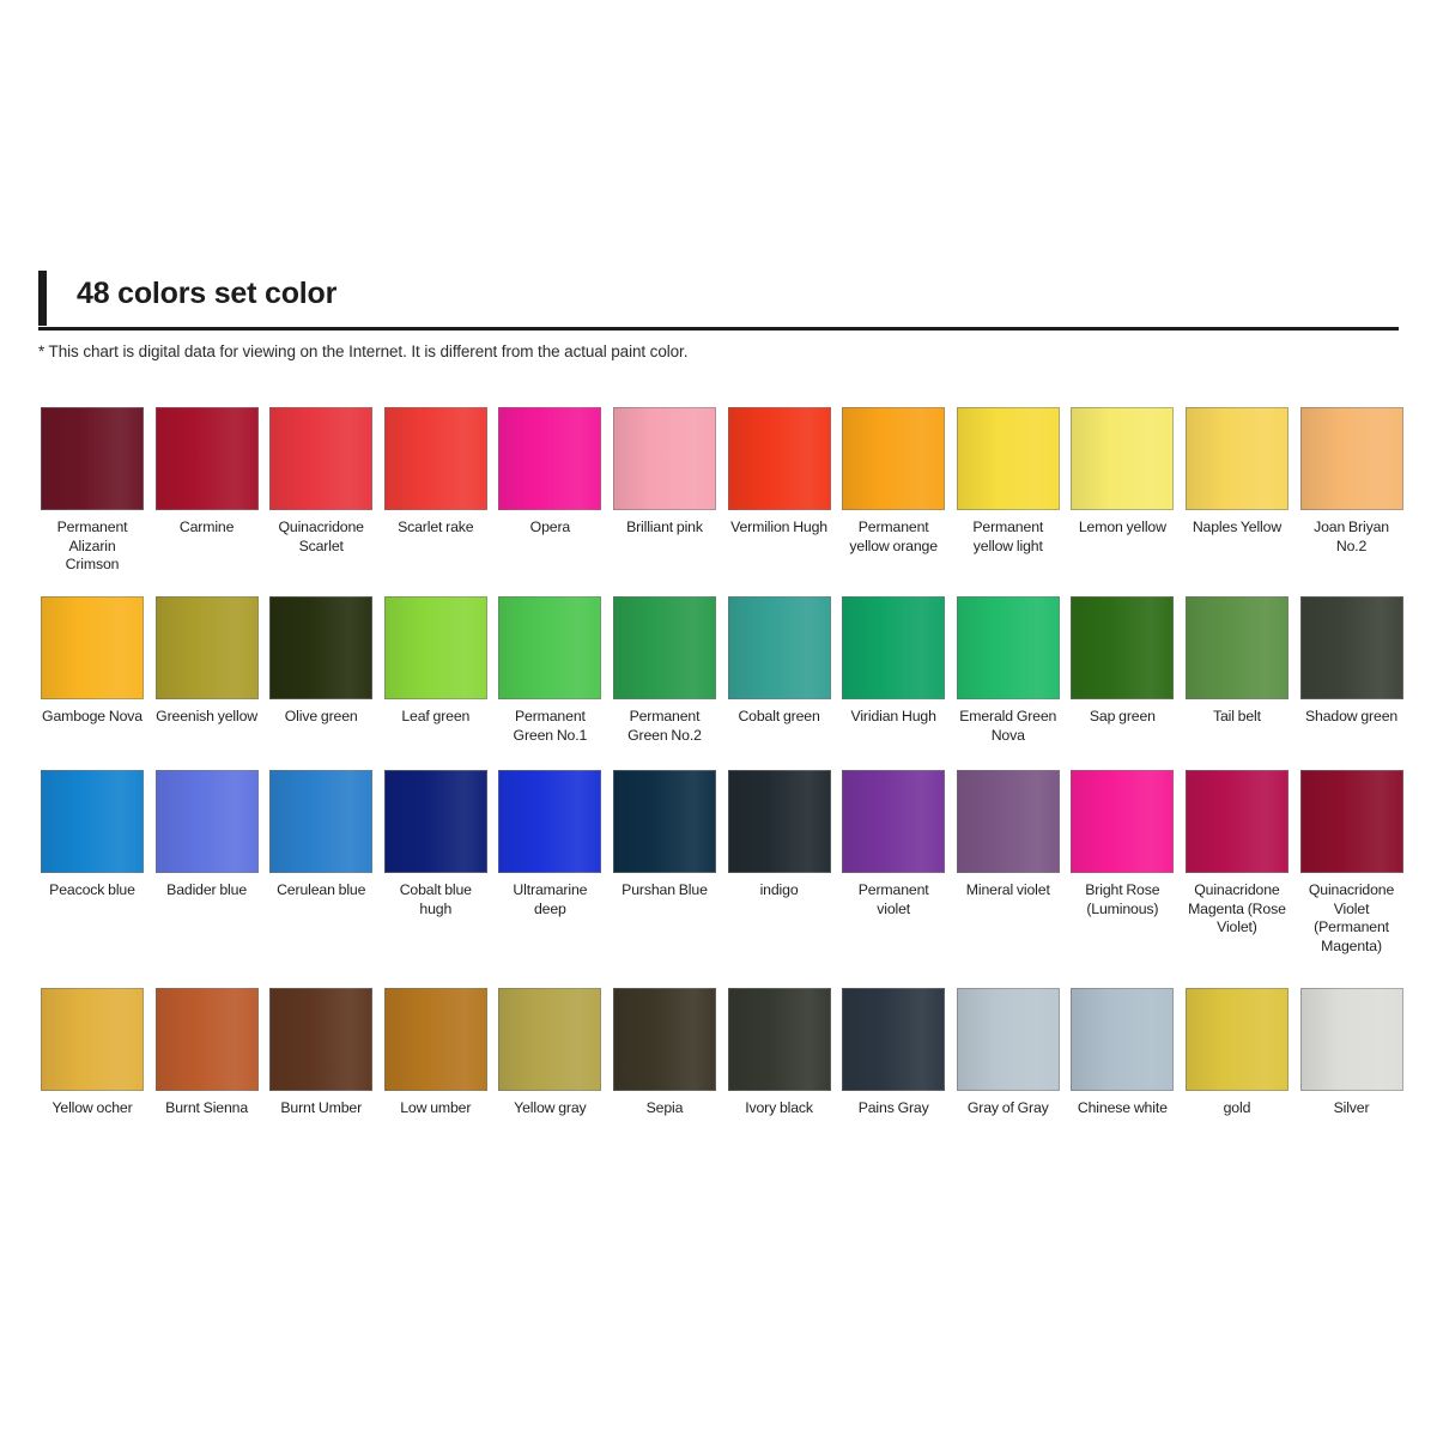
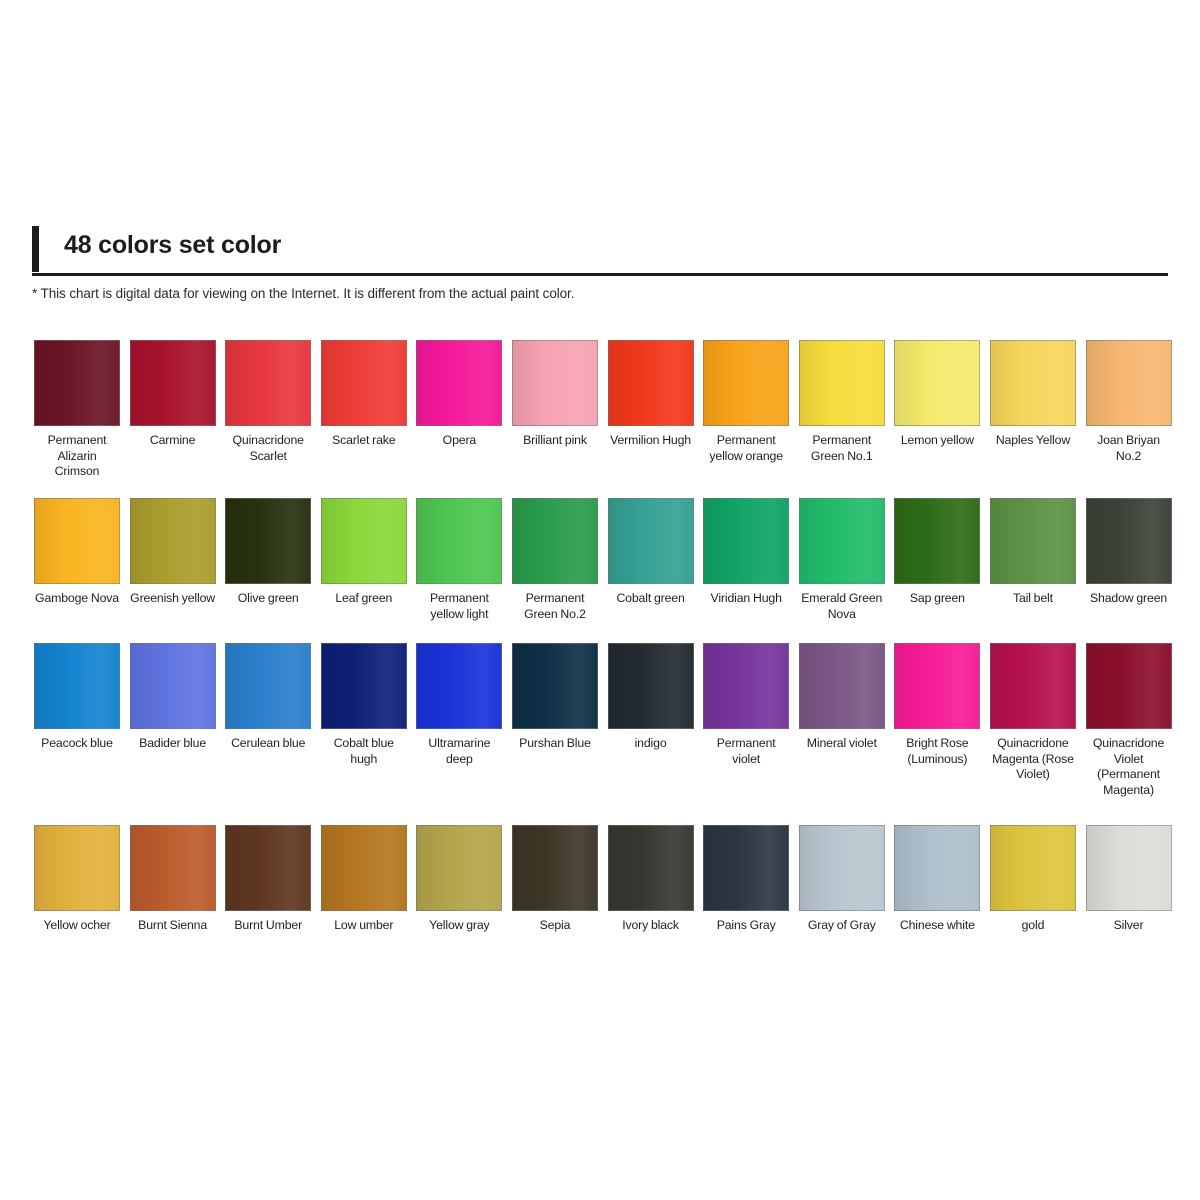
  48 colors set color
  * This chart is digital data for viewing on the Internet. It is different from the actual paint color.
  Permanent Alizarin Crimson
  Carmine
  Quinacridone Scarlet
  Scarlet rake
  Opera
  Brilliant pink
  Vermilion Hugh
  Permanent yellow orange
- Permanent yellow light
+ Permanent Green No.1
  Lemon yellow
  Naples Yellow
  Joan Briyan No.2
  Gamboge Nova
  Greenish yellow
  Olive green
  Leaf green
- Permanent Green No.1
+ Permanent yellow light
  Permanent Green No.2
  Cobalt green
  Viridian Hugh
  Emerald Green Nova
  Sap green
  Tail belt
  Shadow green
  Peacock blue
  Badider blue
  Cerulean blue
  Cobalt blue hugh
  Ultramarine deep
  Purshan Blue
  indigo
  Permanent violet
  Mineral violet
  Bright Rose (Luminous)
  Quinacridone Magenta (Rose Violet)
  Quinacridone Violet (Permanent Magenta)
  Yellow ocher
  Burnt Sienna
  Burnt Umber
  Low umber
  Yellow gray
  Sepia
  Ivory black
  Pains Gray
  Gray of Gray
  Chinese white
  gold
  Silver
